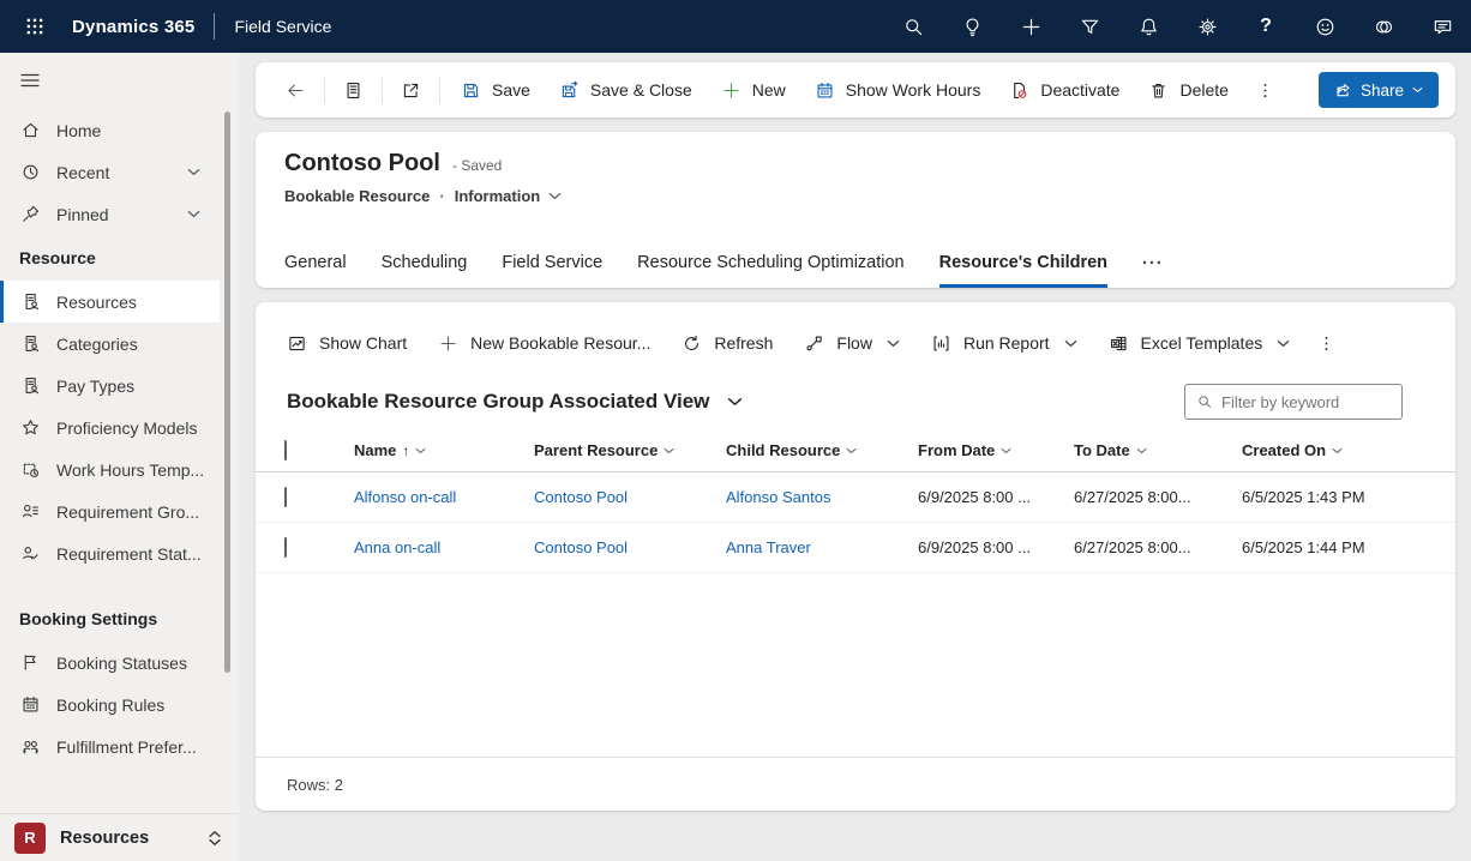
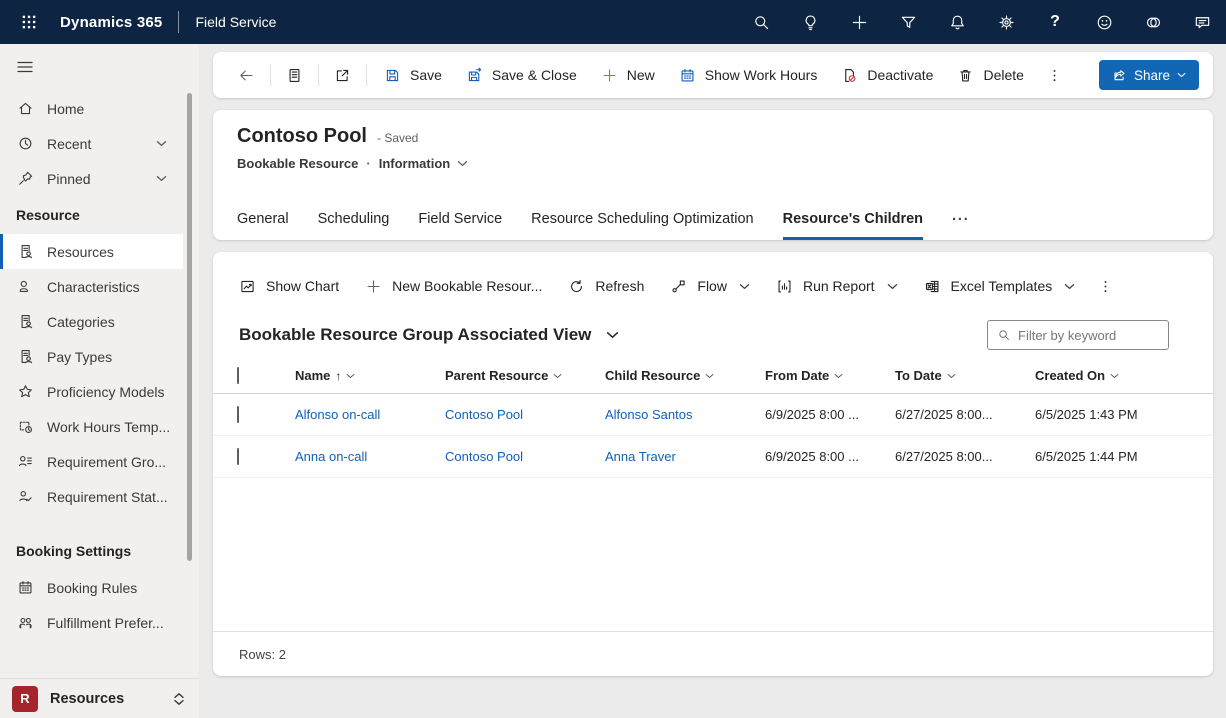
  Dynamics 365
  Field Service
  ?
  Home
  Recent
  Pinned
  Resource
  Resources
+ Characteristics
  Categories
  Pay Types
  Proficiency Models
  Work Hours Temp...
  Requirement Gro...
  Requirement Stat...
  Booking Settings
- Booking Statuses
  Booking Rules
  Fulfillment Prefer...
  R
  Resources
  Save
  Save & Close
  New
  Show Work Hours
  Deactivate
  Delete
  Share
  Contoso Pool
  - Saved
  Bookable Resource
  ·
  Information
  General
  Scheduling
  Field Service
  Resource Scheduling Optimization
  Resource's Children
  ···
  Show Chart
  New Bookable Resour...
  Refresh
  Flow
  Run Report
  Excel Templates
  Bookable Resource Group Associated View
  Filter by keyword
  Name
  ↑
  Parent Resource
  Child Resource
  From Date
  To Date
  Created On
  Alfonso on-call
  Contoso Pool
  Alfonso Santos
  6/9/2025 8:00 ...
  6/27/2025 8:00...
  6/5/2025 1:43 PM
  Anna on-call
  Contoso Pool
  Anna Traver
  6/9/2025 8:00 ...
  6/27/2025 8:00...
  6/5/2025 1:44 PM
  Rows: 2
